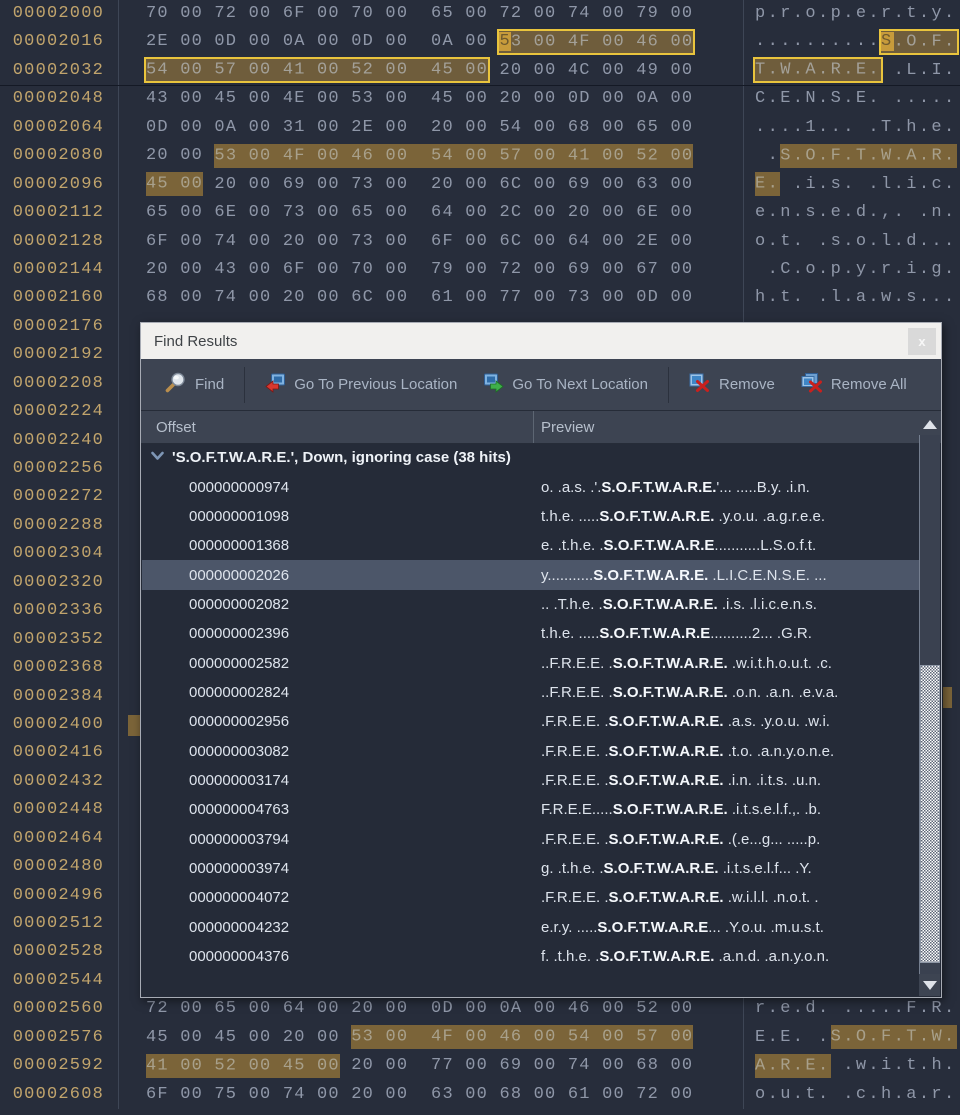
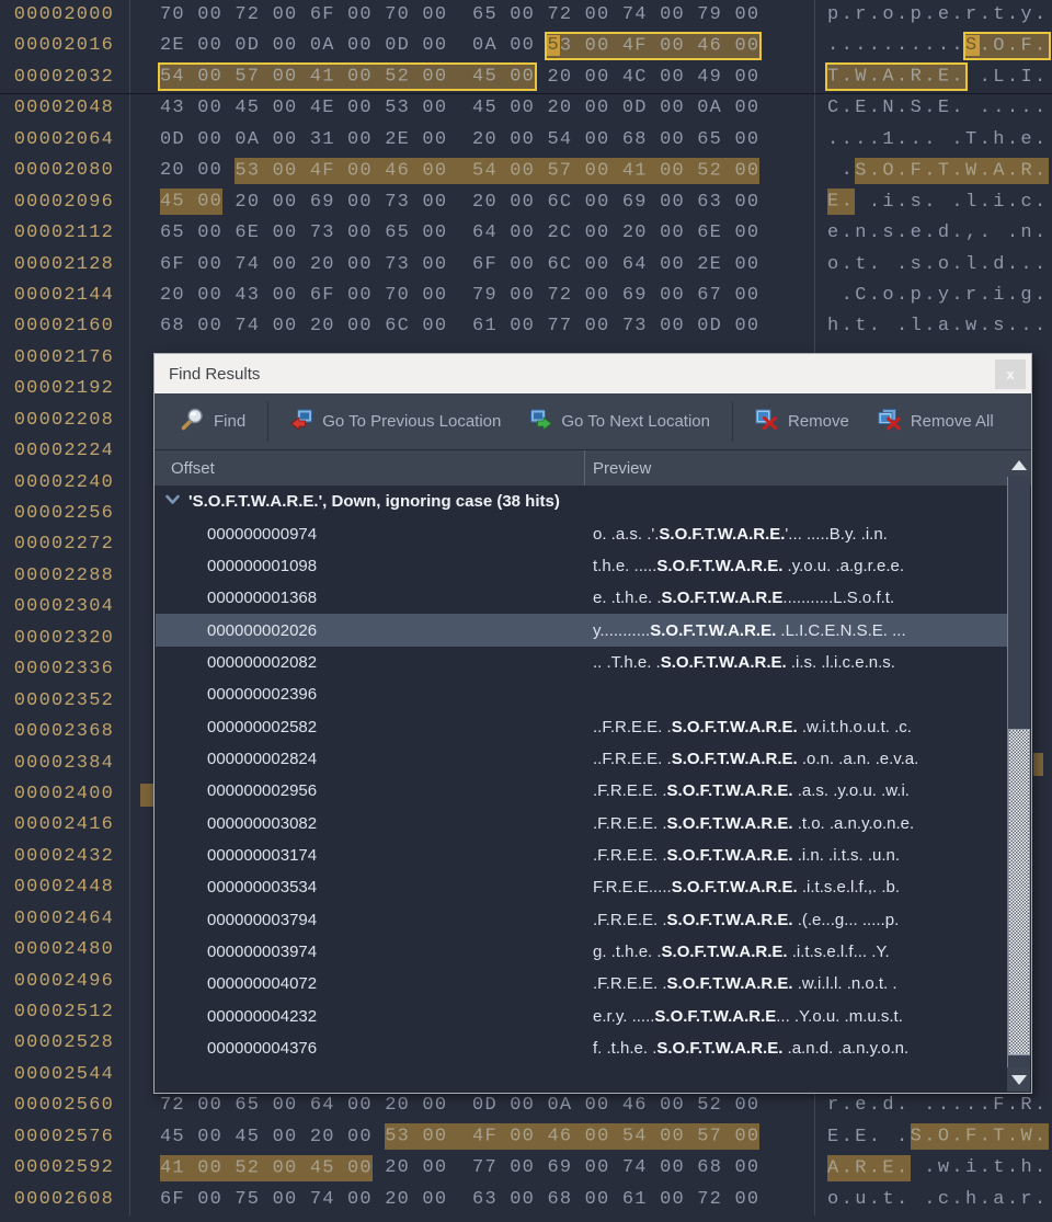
  00002000
  70 00 72 00 6F 00 70 00 65 00 72 00 74 00 79 00
  p.r.o.p.e.r.t.y.
  00002016
  2E 00 0D 00 0A 00 0D 00 0A 00 53 00 4F 00 46 00
  ..........S.O.F.
  00002032
  54 00 57 00 41 00 52 00 45 00 20 00 4C 00 49 00
  T.W.A.R.E. .L.I.
  00002048
  43 00 45 00 4E 00 53 00 45 00 20 00 0D 00 0A 00
  C.E.N.S.E. .....
  00002064
  0D 00 0A 00 31 00 2E 00 20 00 54 00 68 00 65 00
  ....1... .T.h.e.
  00002080
  20 00 53 00 4F 00 46 00 54 00 57 00 41 00 52 00
  .S.O.F.T.W.A.R.
  00002096
  45 00 20 00 69 00 73 00 20 00 6C 00 69 00 63 00
  E. .i.s. .l.i.c.
  00002112
  65 00 6E 00 73 00 65 00 64 00 2C 00 20 00 6E 00
  e.n.s.e.d.,. .n.
  00002128
  6F 00 74 00 20 00 73 00 6F 00 6C 00 64 00 2E 00
  o.t. .s.o.l.d...
  00002144
  20 00 43 00 6F 00 70 00 79 00 72 00 69 00 67 00
  .C.o.p.y.r.i.g.
  00002160
  68 00 74 00 20 00 6C 00 61 00 77 00 73 00 0D 00
  h.t. .l.a.w.s...
  00002176
  00002192
  00002208
  00002224
  00002240
  00002256
  00002272
  00002288
  00002304
  00002320
  00002336
  00002352
  00002368
  00002384
  00002400
  00002416
  00002432
  00002448
  00002464
  00002480
  00002496
  00002512
  00002528
  00002544
  00002560
  72 00 65 00 64 00 20 00 0D 00 0A 00 46 00 52 00
  r.e.d. .....F.R.
  00002576
  45 00 45 00 20 00 53 00 4F 00 46 00 54 00 57 00
  E.E. .S.O.F.T.W.
  00002592
  41 00 52 00 45 00 20 00 77 00 69 00 74 00 68 00
  A.R.E. .w.i.t.h.
  00002608
  6F 00 75 00 74 00 20 00 63 00 68 00 61 00 72 00
  o.u.t. .c.h.a.r.
  Find Results
  x
  Find
  Go To Previous Location
  Go To Next Location
  Remove
  Remove All
  Offset
  Preview
  'S.O.F.T.W.A.R.E.', Down, ignoring case (38 hits)
  000000000974
  o. .a.s. .'.S.O.F.T.W.A.R.E.'... .....B.y. .i.n.
  000000001098
  t.h.e. .....S.O.F.T.W.A.R.E. .y.o.u. .a.g.r.e.e.
  000000001368
  e. .t.h.e. .S.O.F.T.W.A.R.E...........L.S.o.f.t.
  000000002026
  y...........S.O.F.T.W.A.R.E. .L.I.C.E.N.S.E. ...
  000000002082
  .. .T.h.e. .S.O.F.T.W.A.R.E. .i.s. .l.i.c.e.n.s.
  000000002396
- t.h.e. .....S.O.F.T.W.A.R.E..........2... .G.R.
  000000002582
  ..F.R.E.E. .S.O.F.T.W.A.R.E. .w.i.t.h.o.u.t. .c.
  000000002824
  ..F.R.E.E. .S.O.F.T.W.A.R.E. .o.n. .a.n. .e.v.a.
  000000002956
  .F.R.E.E. .S.O.F.T.W.A.R.E. .a.s. .y.o.u. .w.i.
  000000003082
  .F.R.E.E. .S.O.F.T.W.A.R.E. .t.o. .a.n.y.o.n.e.
  000000003174
  .F.R.E.E. .S.O.F.T.W.A.R.E. .i.n. .i.t.s. .u.n.
- 000000004763
+ 000000003534
  F.R.E.E.....S.O.F.T.W.A.R.E. .i.t.s.e.l.f.,. .b.
  000000003794
  .F.R.E.E. .S.O.F.T.W.A.R.E. .(.e...g... .....p.
  000000003974
  g. .t.h.e. .S.O.F.T.W.A.R.E. .i.t.s.e.l.f... .Y.
  000000004072
  .F.R.E.E. .S.O.F.T.W.A.R.E. .w.i.l.l. .n.o.t. .
  000000004232
  e.r.y. .....S.O.F.T.W.A.R.E... .Y.o.u. .m.u.s.t.
  000000004376
  f. .t.h.e. .S.O.F.T.W.A.R.E. .a.n.d. .a.n.y.o.n.
